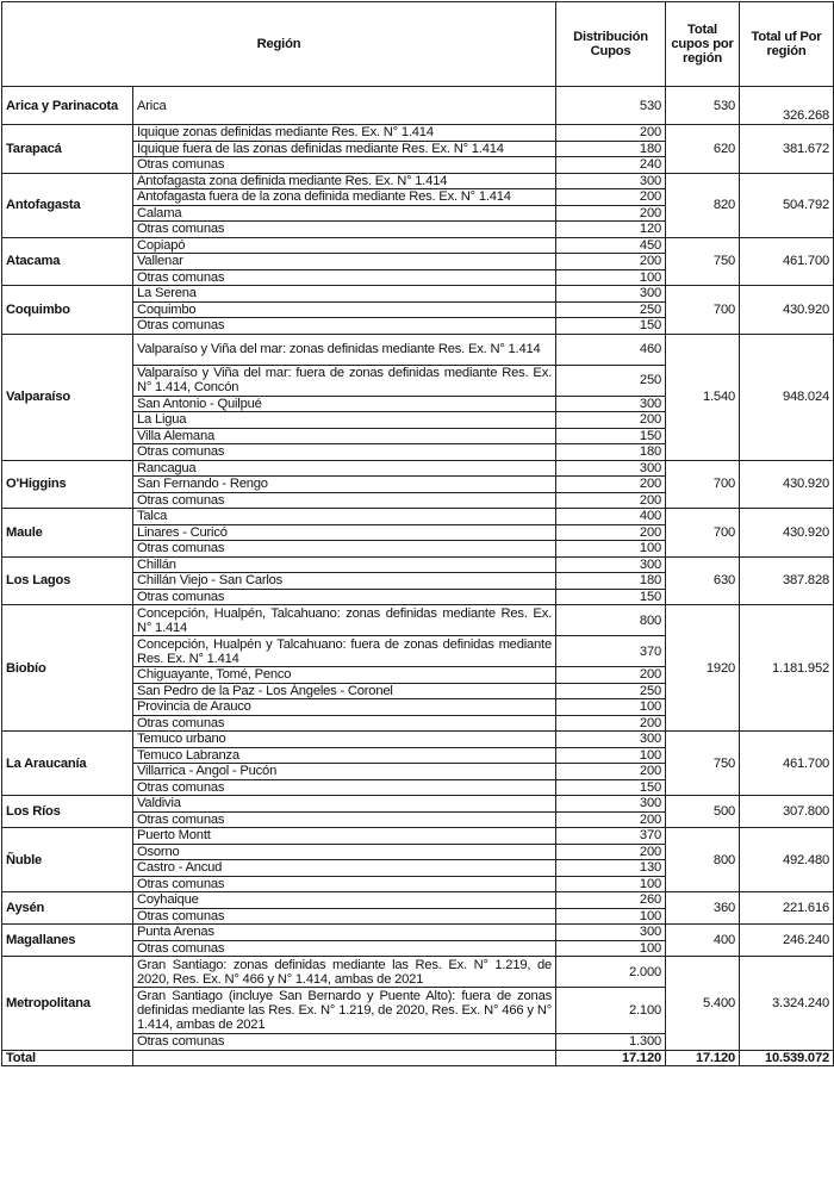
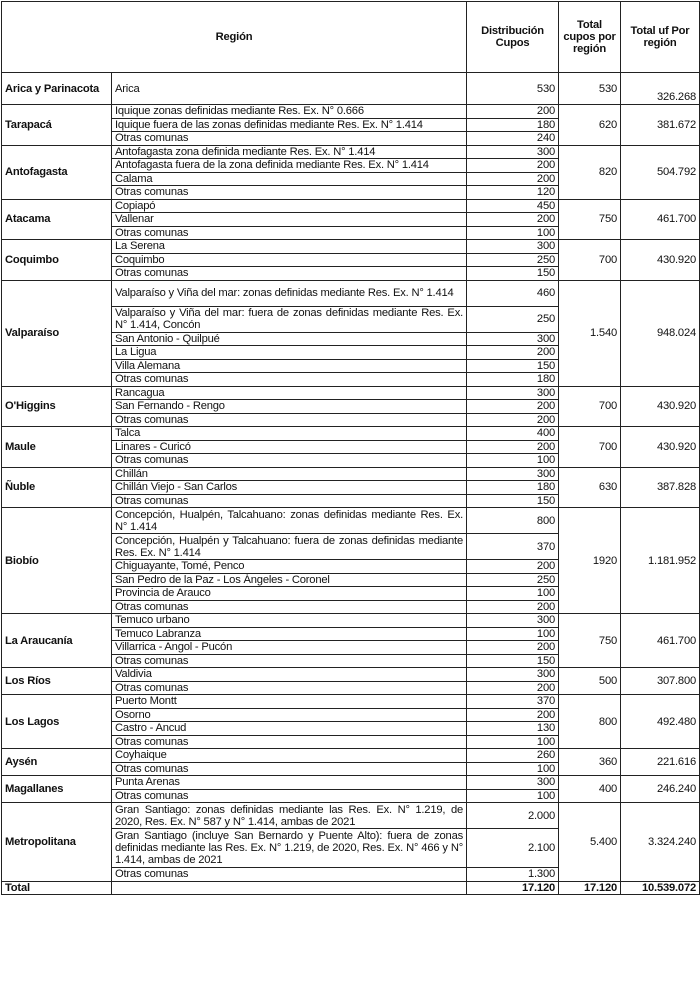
  Región	Distribución Cupos	Total cupos por región	Total uf Por región
  Arica y Parinacota	Arica	530	530	326.268
- Tarapacá	Iquique zonas definidas mediante Res. Ex. N° 1.414	200	620	381.672
+ Tarapacá	Iquique zonas definidas mediante Res. Ex. N° 0.666	200	620	381.672
  Iquique fuera de las zonas definidas mediante Res. Ex. N° 1.414	180
  Otras comunas	240
  Antofagasta	Antofagasta zona definida mediante Res. Ex. N° 1.414	300	820	504.792
  Antofagasta fuera de la zona definida mediante Res. Ex. N° 1.414	200
  Calama	200
  Otras comunas	120
  Atacama	Copiapó	450	750	461.700
  Vallenar	200
  Otras comunas	100
  Coquimbo	La Serena	300	700	430.920
  Coquimbo	250
  Otras comunas	150
  Valparaíso	Valparaíso y Viña del mar: zonas definidas mediante Res. Ex. N° 1.414	460	1.540	948.024
  Valparaíso y Viña del mar: fuera de zonas definidas mediante Res. Ex. N° 1.414, Concón	250
  San Antonio - Quilpué	300
  La Ligua	200
  Villa Alemana	150
  Otras comunas	180
  O'Higgins	Rancagua	300	700	430.920
  San Fernando - Rengo	200
  Otras comunas	200
  Maule	Talca	400	700	430.920
  Linares - Curicó	200
  Otras comunas	100
- Los Lagos	Chillán	300	630	387.828
+ Ñuble	Chillán	300	630	387.828
  Chillán Viejo - San Carlos	180
  Otras comunas	150
  Biobío	Concepción, Hualpén, Talcahuano: zonas definidas mediante Res. Ex. N° 1.414	800	1920	1.181.952
  Concepción, Hualpén y Talcahuano: fuera de zonas definidas mediante Res. Ex. N° 1.414	370
  Chiguayante, Tomé, Penco	200
  San Pedro de la Paz - Los Ángeles - Coronel	250
  Provincia de Arauco	100
  Otras comunas	200
  La Araucanía	Temuco urbano	300	750	461.700
  Temuco Labranza	100
  Villarrica - Angol - Pucón	200
  Otras comunas	150
  Los Ríos	Valdivia	300	500	307.800
  Otras comunas	200
- Ñuble	Puerto Montt	370	800	492.480
+ Los Lagos	Puerto Montt	370	800	492.480
  Osorno	200
  Castro - Ancud	130
  Otras comunas	100
  Aysén	Coyhaique	260	360	221.616
  Otras comunas	100
  Magallanes	Punta Arenas	300	400	246.240
  Otras comunas	100
- Metropolitana	Gran Santiago: zonas definidas mediante las Res. Ex. N° 1.219, de 2020, Res. Ex. N° 466 y N° 1.414, ambas de 2021	2.000	5.400	3.324.240
+ Metropolitana	Gran Santiago: zonas definidas mediante las Res. Ex. N° 1.219, de 2020, Res. Ex. N° 587 y N° 1.414, ambas de 2021	2.000	5.400	3.324.240
  Gran Santiago (incluye San Bernardo y Puente Alto): fuera de zonas definidas mediante las Res. Ex. N° 1.219, de 2020, Res. Ex. N° 466 y N° 1.414, ambas de 2021	2.100
  Otras comunas	1.300
  Total		17.120	17.120	10.539.072
